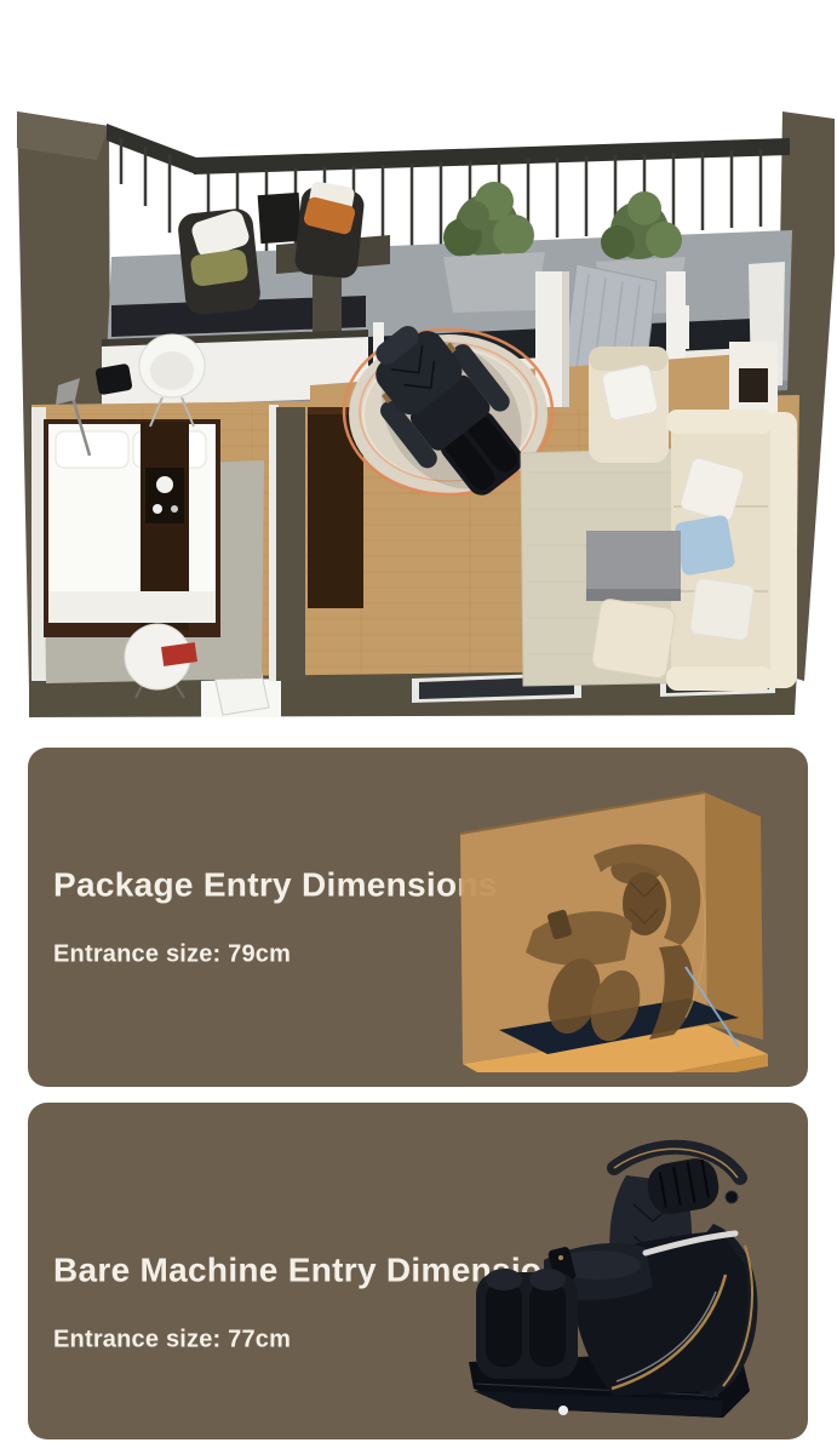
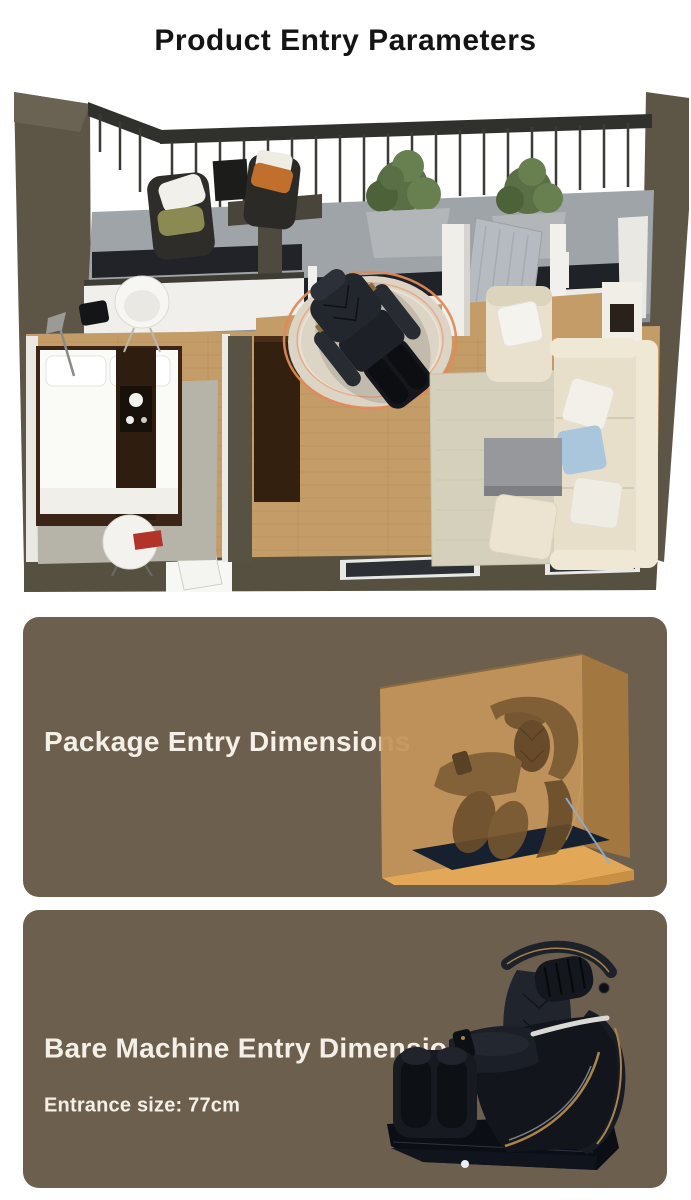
+ Product Entry Parameters
  Package Entry Dimensio
- Entrance size: 79cm
  Bare Machine Entry Dimenio
  Entrance size: 77cm
